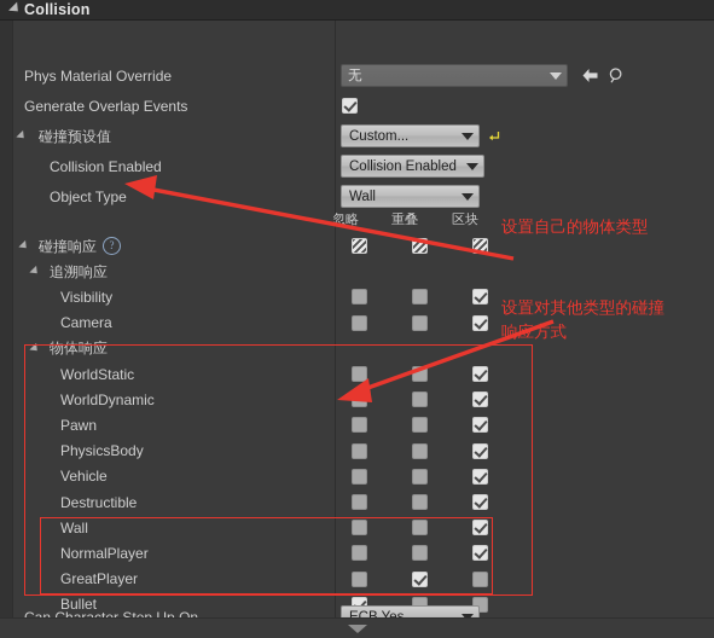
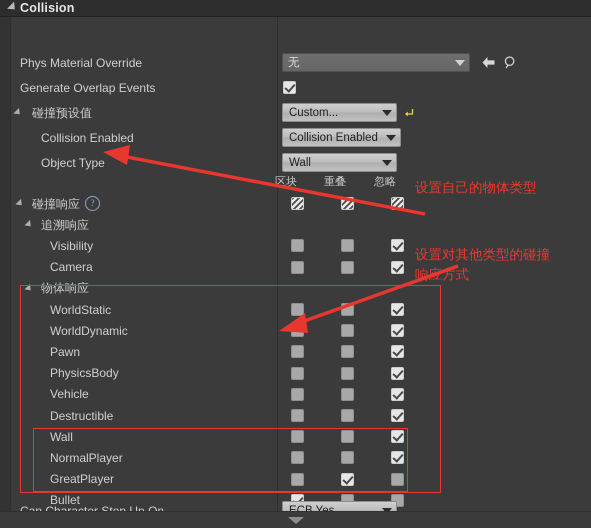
  Collision
  Phys Material Override
  无
  Generate Overlap Events
  碰撞预设值
  Custom...
  Collision Enabled
  Collision Enabled
  Object Type
  Wall
- 忽略
+ 区块
  重叠
- 区块
+ 忽略
  碰撞响应
  ?
  追溯响应
  Visibility
  Camera
  物体响应
  WorldStatic
  WorldDynamic
  Pawn
  PhysicsBody
  Vehicle
  Destructible
  Wall
  NormalPlayer
  GreatPlayer
  Bullet
  设置自己的物体类型
  设置对其他类型的碰撞
  响应方式
